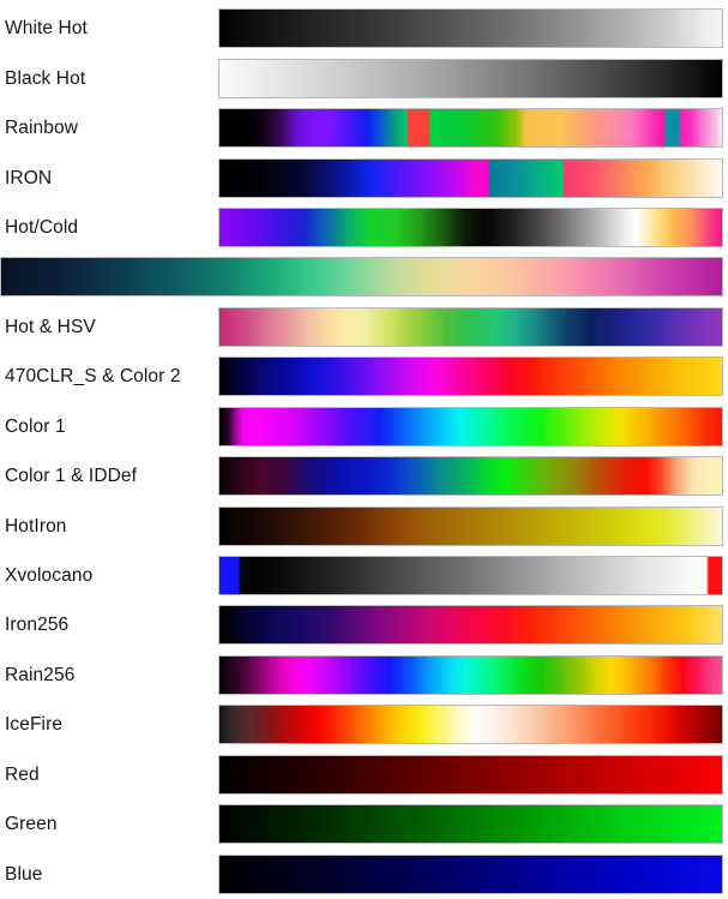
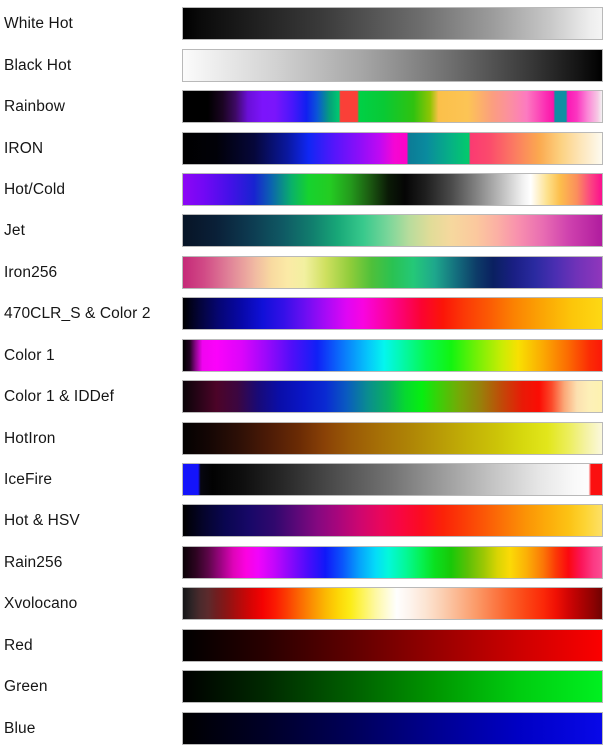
  White Hot
  Black Hot
  Rainbow
  IRON
  Hot/Cold
+ Jet
- Hot & HSV
+ Iron256
  470CLR_S & Color 2
  Color 1
  Color 1 & IDDef
  HotIron
- Xvolocano
+ IceFire
- Iron256
+ Hot & HSV
  Rain256
- IceFire
+ Xvolocano
  Red
  Green
  Blue
